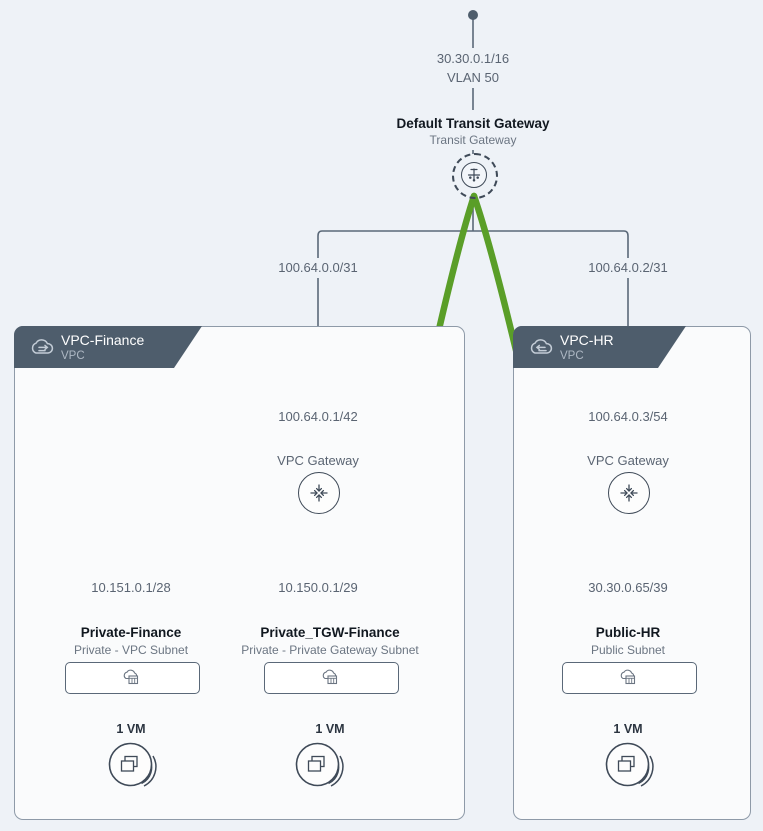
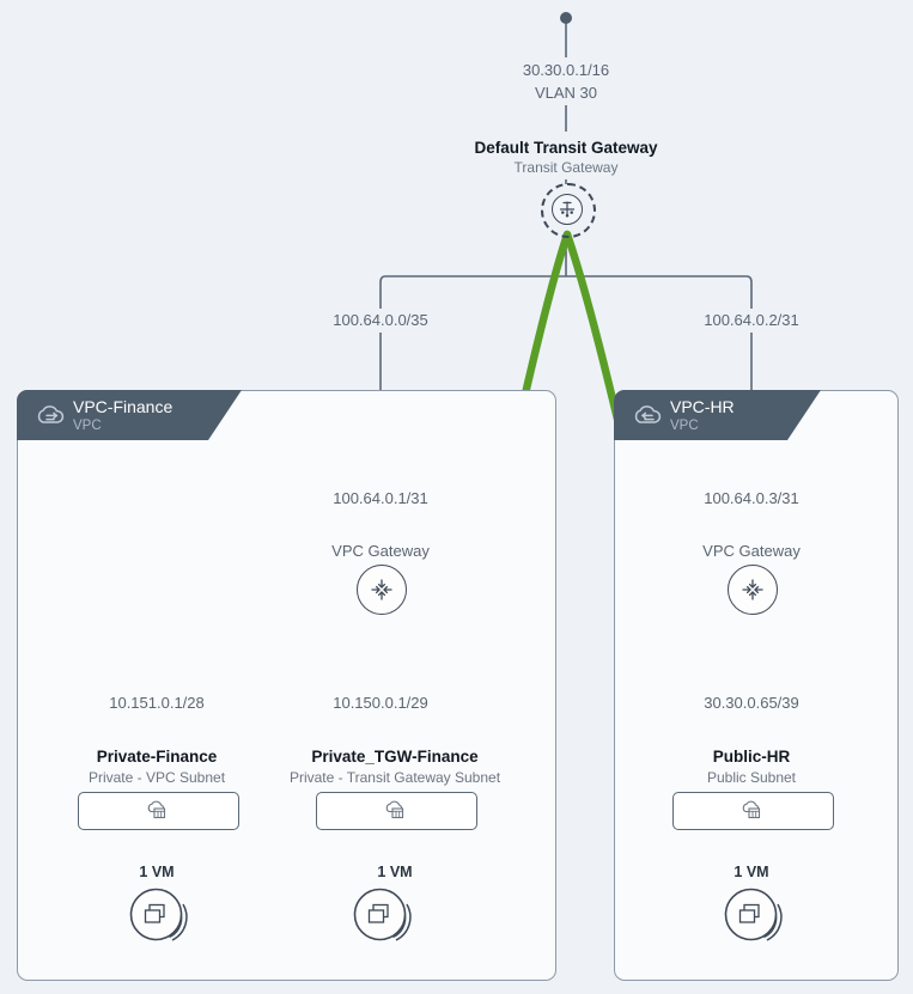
  30.30.0.1/16
- VLAN 50
+ VLAN 30
  Default Transit Gateway
  Transit Gateway
- 100.64.0.0/31
+ 100.64.0.0/35
  100.64.0.2/31
  VPC-Finance
  VPC
- 100.64.0.1/42
+ 100.64.0.1/31
  VPC Gateway
  10.151.0.1/28
  Private-Finance
  Private - VPC Subnet
  1 VM
  10.150.0.1/29
  Private_TGW-Finance
- Private - Private Gateway Subnet
+ Private - Transit Gateway Subnet
  1 VM
  VPC-HR
  VPC
- 100.64.0.3/54
+ 100.64.0.3/31
  VPC Gateway
  30.30.0.65/39
  Public-HR
  Public Subnet
  1 VM
